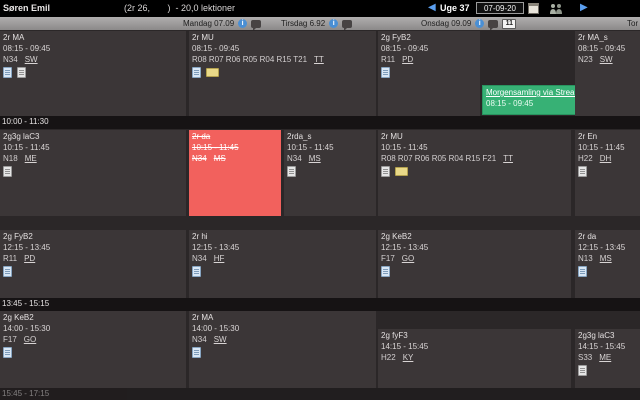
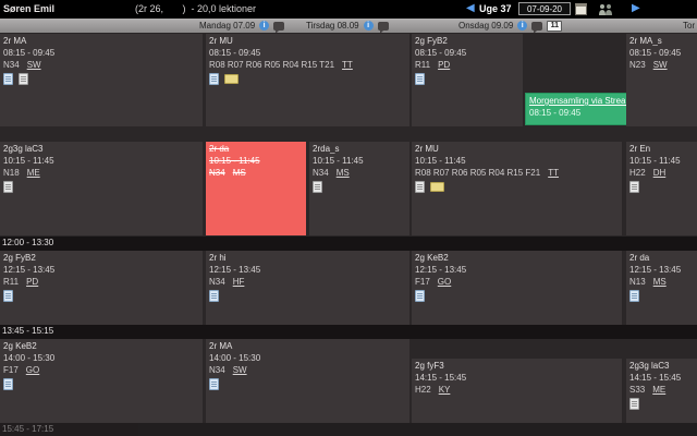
  Søren Emil
  (2r 26, ) - 20,0 lektioner
  ◀
  Uge 37
  07-09-20
  ▶
  Mandag 07.09
- Tirsdag 6.92
+ Tirsdag 08.09
  Onsdag 09.09
  Tor
  2r MA
  08:15 - 09:45
  N34 SW
  2r MU
  08:15 - 09:45
  R08 R07 R06 R05 R04 R15 T21 TT
  2g FyB2
  08:15 - 09:45
  R11 PD
  Morgensamling via Strea
  08:15 - 09:45
  2r MA_s
  08:15 - 09:45
  N23 SW
- 10:00 - 11:30
  2g3g laC3
  10:15 - 11:45
  N18 ME
  2r da
  10:15 - 11:45
  N34 MS
  2rda_s
  10:15 - 11:45
  N34 MS
  2r MU
  10:15 - 11:45
  R08 R07 R06 R05 R04 R15 F21 TT
  2r En
  10:15 - 11:45
  H22 DH
+ 12:00 - 13:30
  2g FyB2
  12:15 - 13:45
  R11 PD
  2r hi
  12:15 - 13:45
  N34 HF
  2g KeB2
  12:15 - 13:45
  F17 GO
  2r da
  12:15 - 13:45
  N13 MS
  13:45 - 15:15
  2g KeB2
  14:00 - 15:30
  F17 GO
  2r MA
  14:00 - 15:30
  N34 SW
  2g fyF3
  14:15 - 15:45
  H22 KY
  2g3g laC3
  14:15 - 15:45
  S33 ME
  15:45 - 17:15
